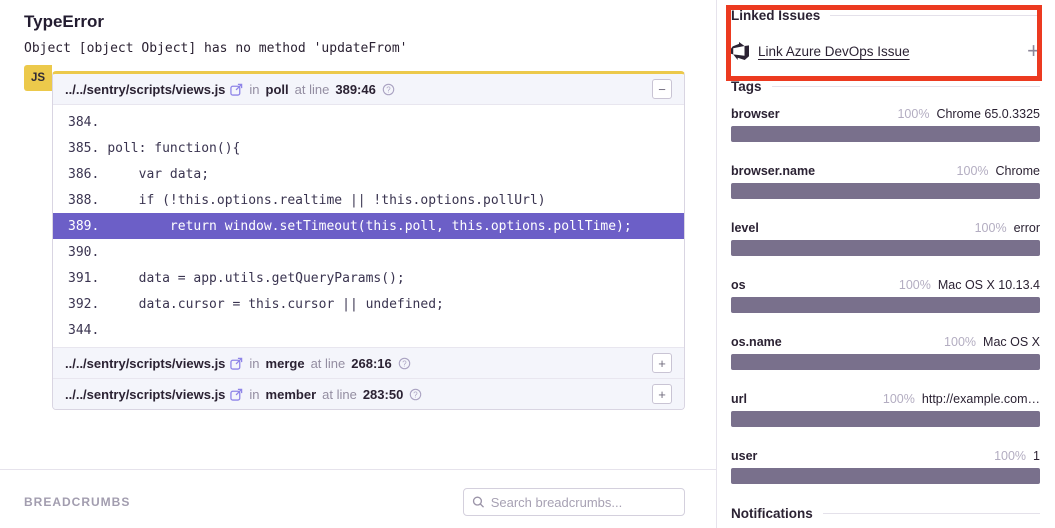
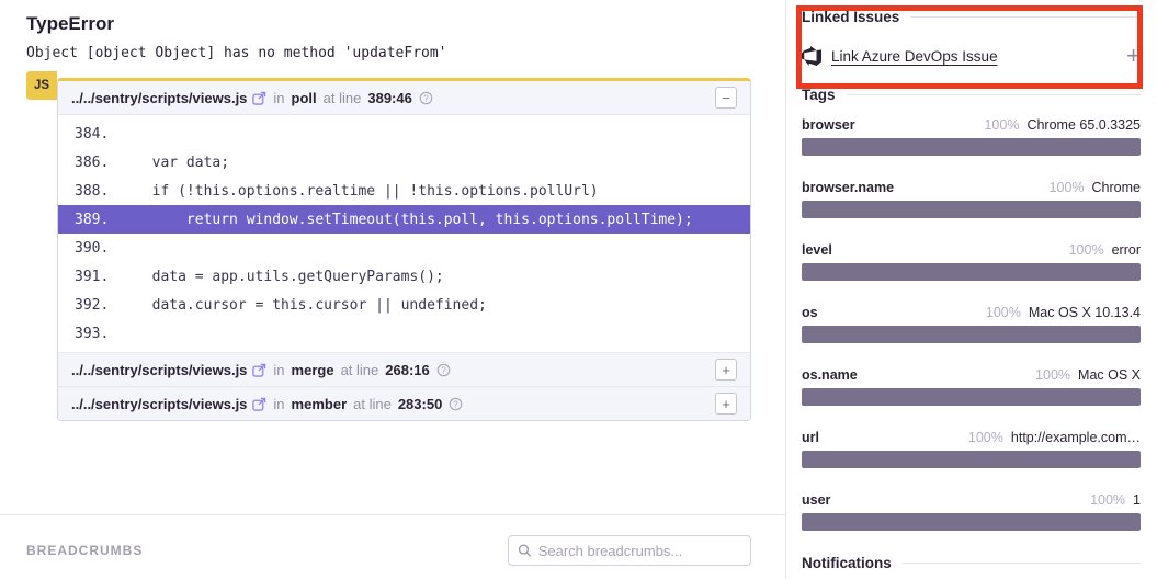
  TypeError
  Object [object Object] has no method 'updateFrom'
  JS
  ../../sentry/scripts/views.js
  in
  poll
  at line
  389:46
  ?
  −
  384.
- 385.
- poll: function(){
  386.
  var data;
  388.
  if (!this.options.realtime || !this.options.pollUrl)
  389.
  return window.setTimeout(this.poll, this.options.pollTime);
  390.
  391.
  data = app.utils.getQueryParams();
  392.
  data.cursor = this.cursor || undefined;
- 344.
+ 393.
  ../../sentry/scripts/views.js
  in
  merge
  at line
  268:16
  ?
  +
  ../../sentry/scripts/views.js
  in
  member
  at line
  283:50
  ?
  +
  BREADCRUMBS
  Search breadcrumbs...
  Linked Issues
  Link Azure DevOps Issue
  +
  Tags
  browser
  100%
  Chrome 65.0.3325
  browser.name
  100%
  Chrome
  level
  100%
  error
  os
  100%
  Mac OS X 10.13.4
  os.name
  100%
  Mac OS X
  url
  100%
  http://example.com…
  user
  100%
  1
  Notifications
